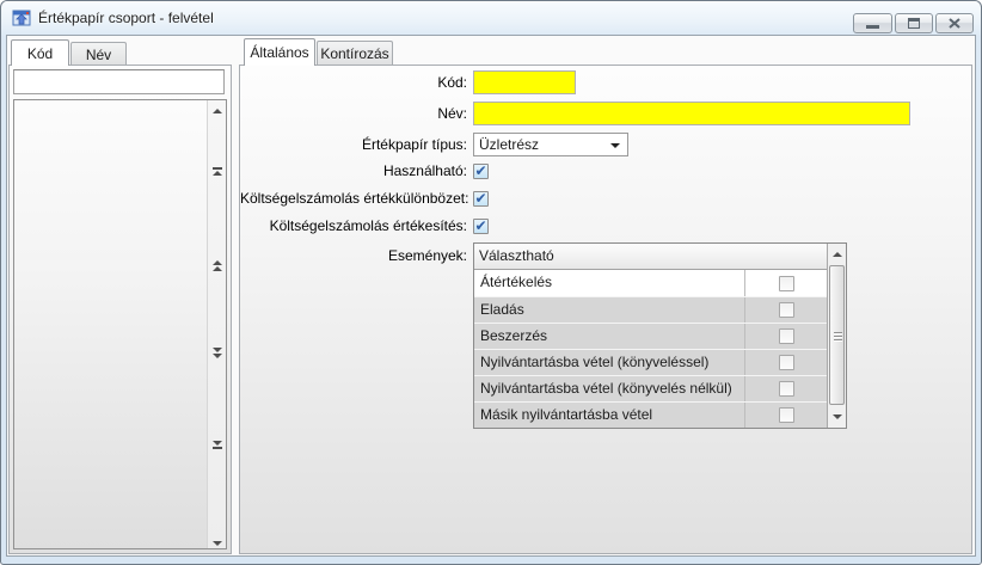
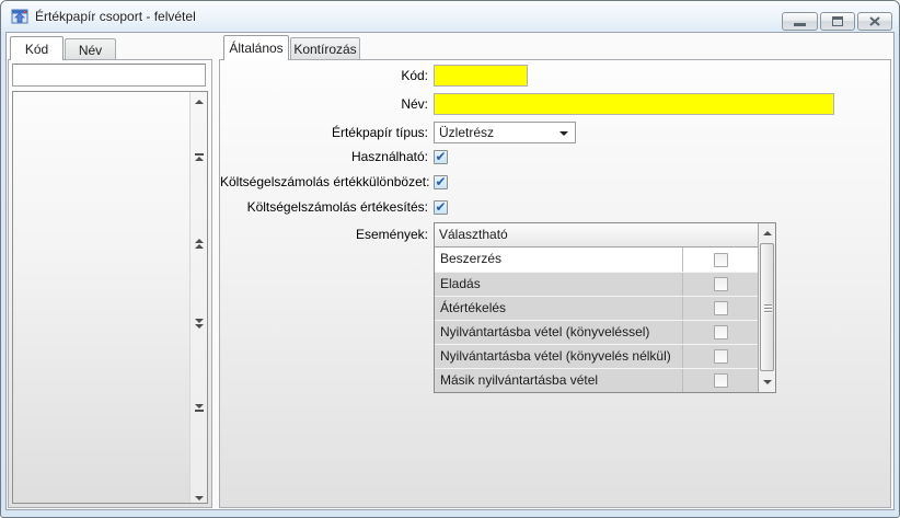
  Értékpapír csoport - felvétel
  Kód
  Név
  Általános
  Kontírozás
  Kód:
  Név:
  Értékpapír típus:
  Üzletrész
  Használható:
  ✔
  Költségelszámolás értékkülönbözet:
  ✔
  Költségelszámolás értékesítés:
  ✔
  Események:
  Választható
- Átértékelés
+ Beszerzés
  Eladás
- Beszerzés
+ Átértékelés
  Nyilvántartásba vétel (könyveléssel)
  Nyilvántartásba vétel (könyvelés nélkül)
  Másik nyilvántartásba vétel
